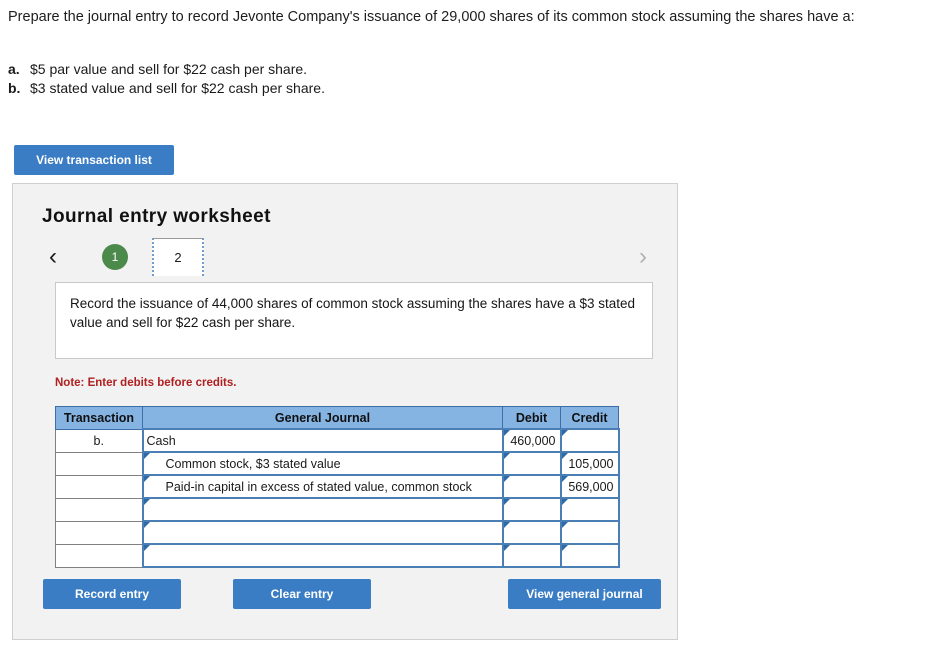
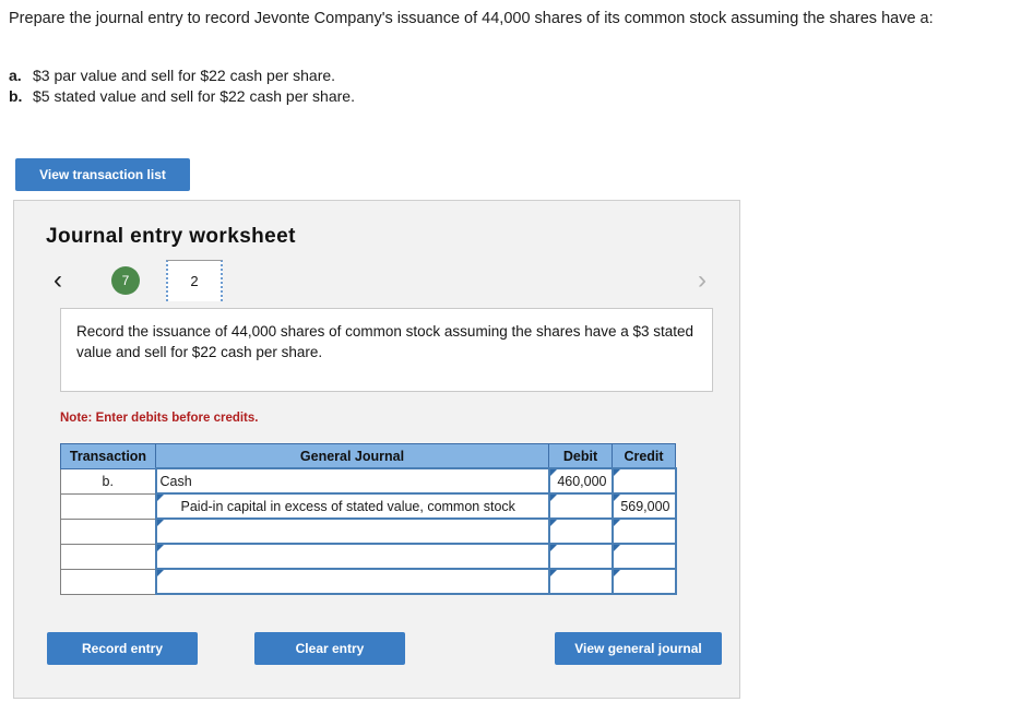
- Prepare the journal entry to record Jevonte Company's issuance of 29,000 shares of its common stock assuming the shares have a:
+ Prepare the journal entry to record Jevonte Company's issuance of 44,000 shares of its common stock assuming the shares have a:
  a.
- $5 par value and sell for $22 cash per share.
+ $3 par value and sell for $22 cash per share.
  b.
- $3 stated value and sell for $22 cash per share.
+ $5 stated value and sell for $22 cash per share.
  View transaction list
  Journal entry worksheet
  ‹
- 1
+ 7
  2
  ›
  Record the issuance of 44,000 shares of common stock assuming the shares have a $3 stated value and sell for $22 cash per share.
  Note: Enter debits before credits.
  Transaction	General Journal	Debit	Credit
  b.	Cash	460,000
- 	Common stock, $3 stated value		105,000
  	Paid-in capital in excess of stated value, common stock		569,000
  Record entry
  Clear entry
  View general journal
